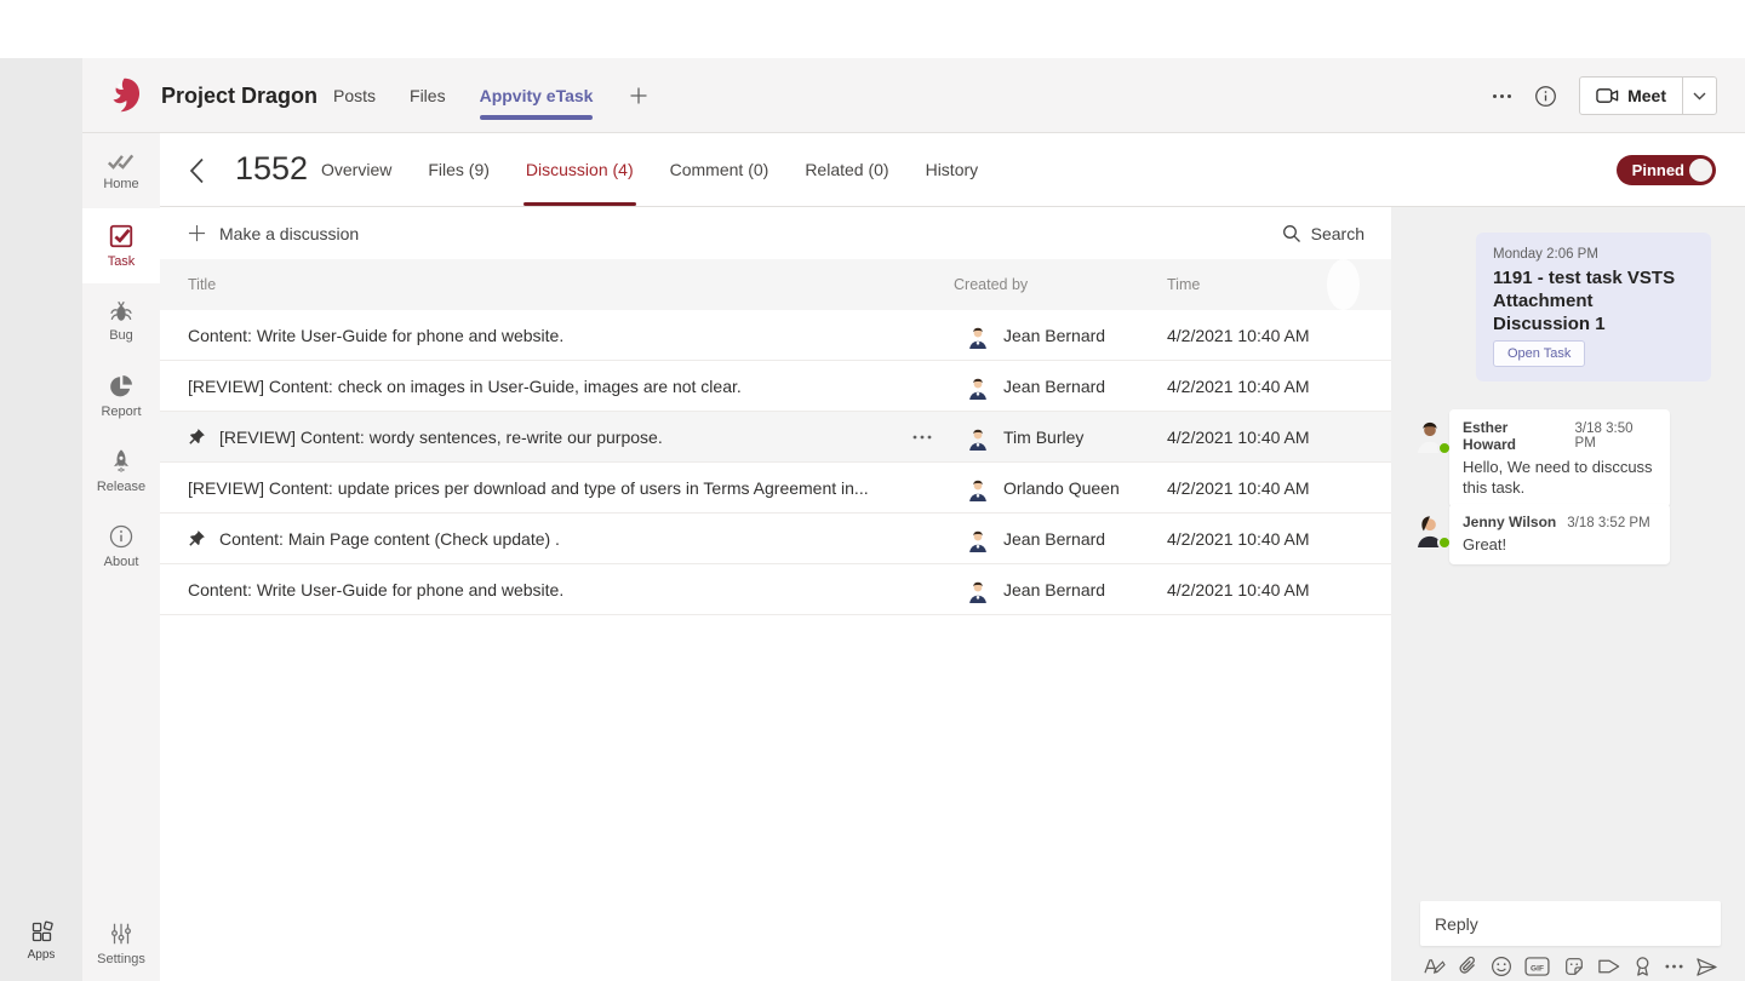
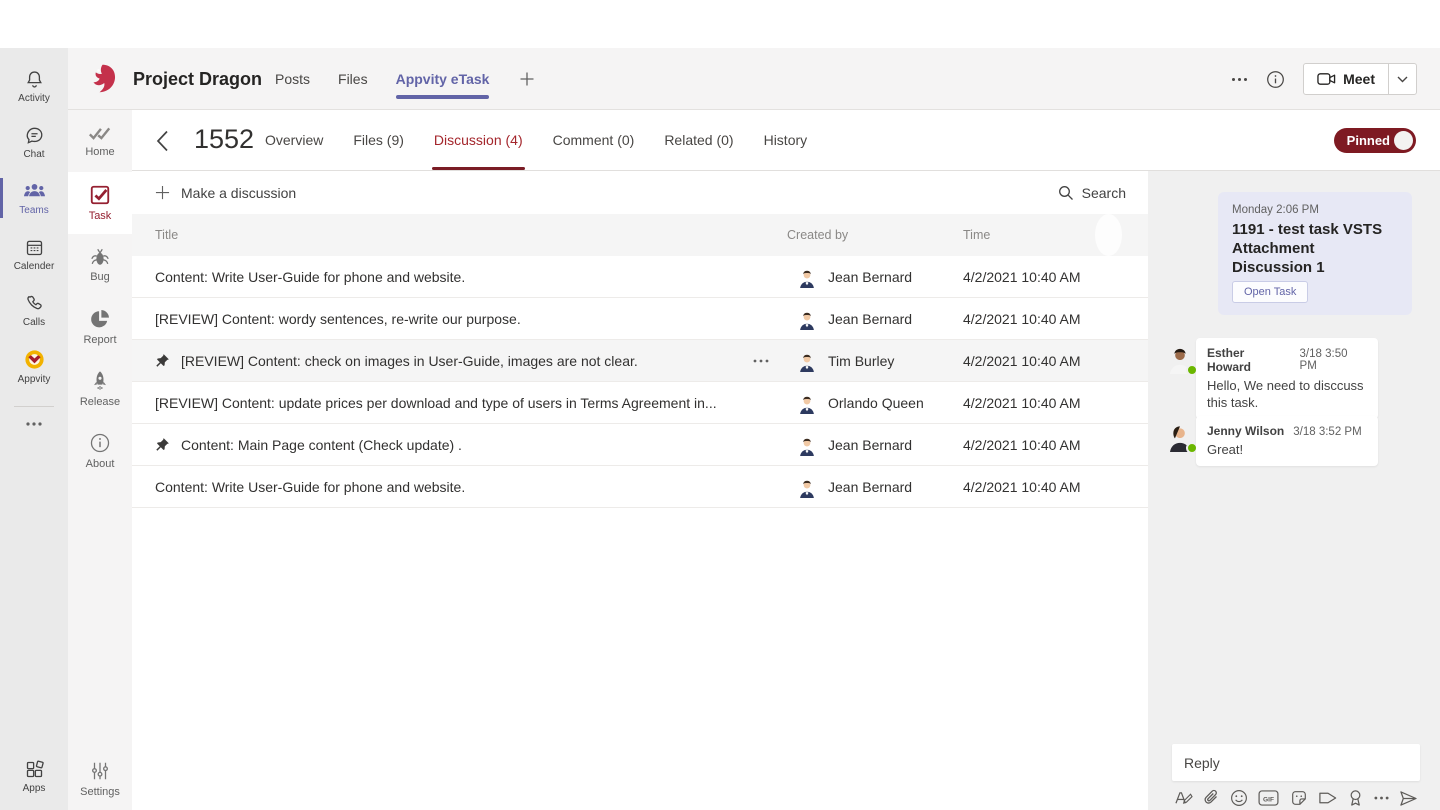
+ Activity
+ Chat
+ Teams
+ Calender
+ Calls
+ Appvity
  Apps
  Project Dragon
  Posts
  Files
  Appvity eTask
  Meet
  Home
  Task
  Bug
  Report
  Release
  About
  Settings
  1552
  Overview
  Files (9)
  Discussion (4)
  Comment (0)
  Related (0)
  History
  Pinned
  Make a discussion
  Search
  Title
  Created by
  Time
  Content: Write User-Guide for phone and website.
  Jean Bernard
  4/2/2021 10:40 AM
- [REVIEW] Content: check on images in User-Guide, images are not clear.
+ [REVIEW] Content: wordy sentences, re-write our purpose.
  Jean Bernard
  4/2/2021 10:40 AM
- [REVIEW] Content: wordy sentences, re-write our purpose.
+ [REVIEW] Content: check on images in User-Guide, images are not clear.
  Tim Burley
  4/2/2021 10:40 AM
  [REVIEW] Content: update prices per download and type of users in Terms Agreement in...
  Orlando Queen
  4/2/2021 10:40 AM
  Content: Main Page content (Check update) .
  Jean Bernard
  4/2/2021 10:40 AM
  Content: Write User-Guide for phone and website.
  Jean Bernard
  4/2/2021 10:40 AM
  Monday 2:06 PM
  1191 - test task VSTS Attachment Discussion 1
  Open Task
  Esther Howard
  3/18 3:50 PM
  Hello, We need to disccuss this task.
  Jenny Wilson
  3/18 3:52 PM
  Great!
  Reply
